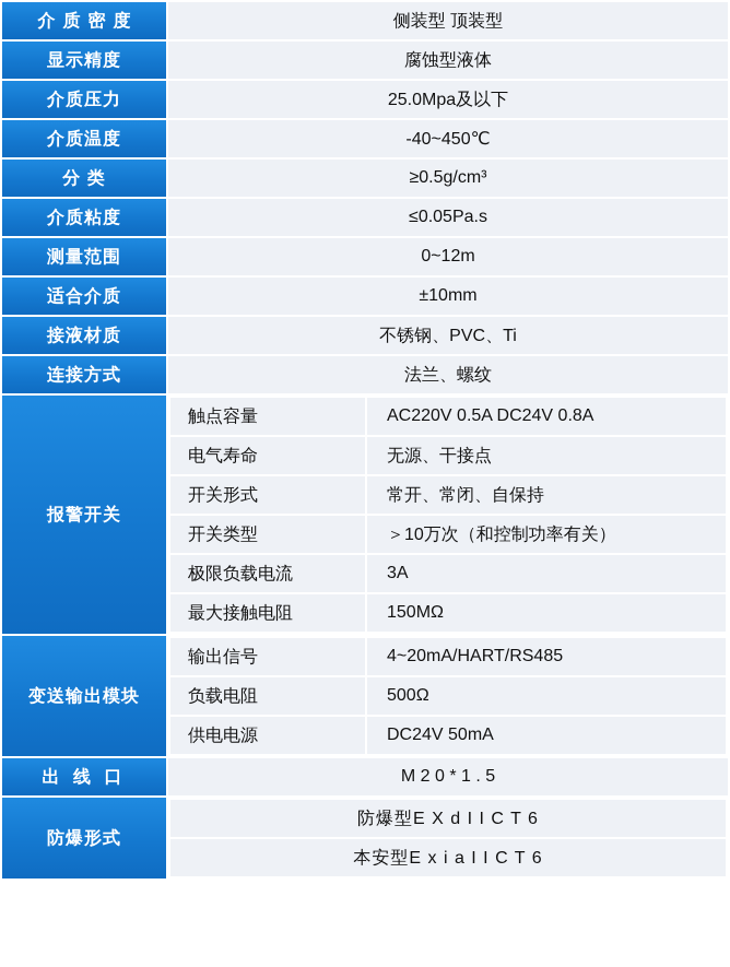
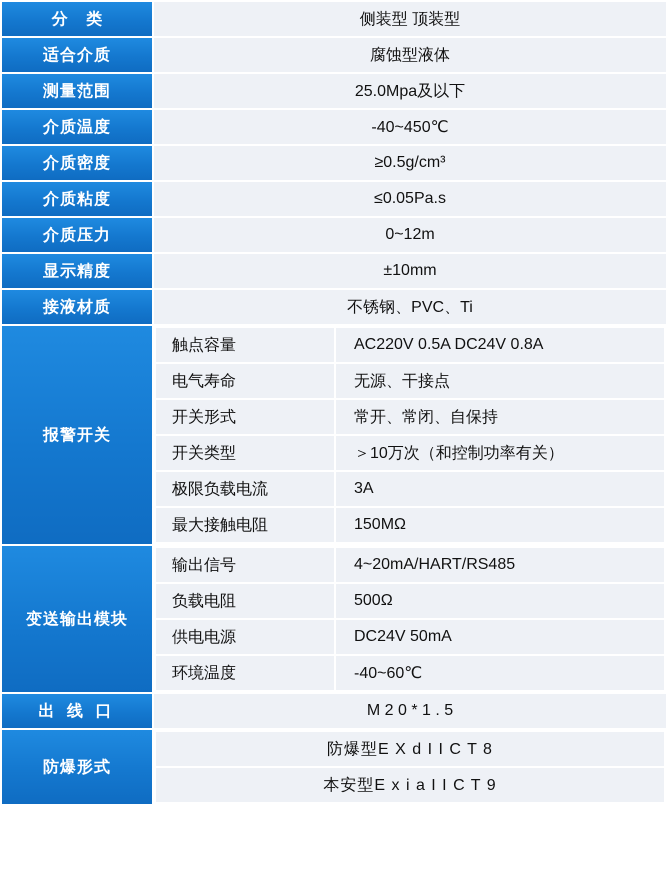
- 介质密度	侧装型 顶装型
+ 分 类	侧装型 顶装型
- 显示精度	腐蚀型液体
+ 适合介质	腐蚀型液体
- 介质压力	25.0Mpa及以下
+ 测量范围	25.0Mpa及以下
  介质温度	-40~450℃
- 分 类	≥0.5g/cm³
+ 介质密度	≥0.5g/cm³
  介质粘度	≤0.05Pa.s
- 测量范围	0~12m
+ 介质压力	0~12m
- 适合介质	±10mm
+ 显示精度	±10mm
  接液材质	不锈钢、PVC、Ti
- 连接方式	法兰、螺纹
  报警开关
  触点容量	AC220V 0.5A DC24V 0.8A
  电气寿命	无源、干接点
  开关形式	常开、常闭、自保持
  开关类型	＞10万次（和控制功率有关）
  极限负载电流	3A
  最大接触电阻	150MΩ
  变送输出模块
  输出信号	4~20mA/HART/RS485
  负载电阻	500Ω
  供电电源	DC24V 50mA
+ 环境温度	-40~60℃
  出 线 口	M 2 0 * 1 . 5
  防爆形式
- 防爆型E X d I I C T 6
+ 防爆型E X d I I C T 8
- 本安型E x i a I I C T 6
+ 本安型E x i a I I C T 9
